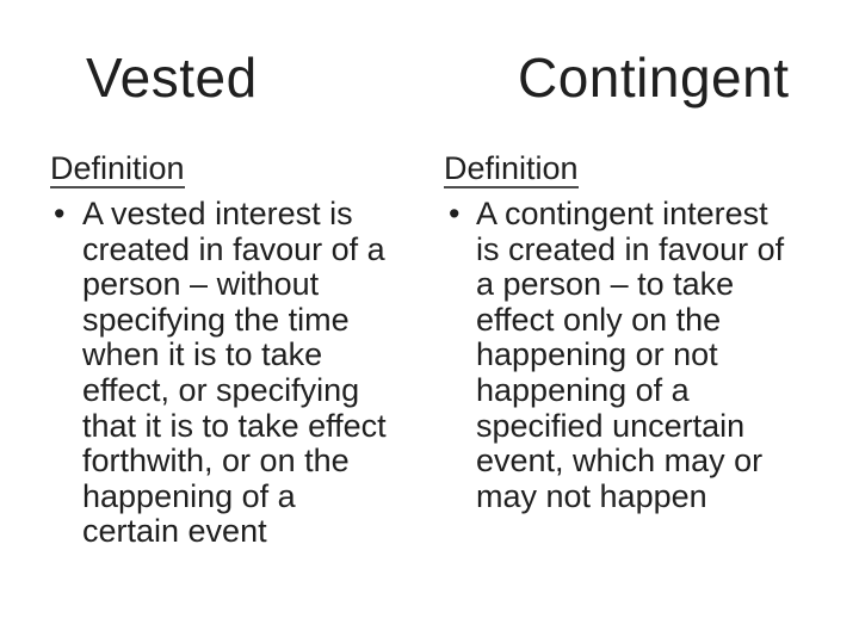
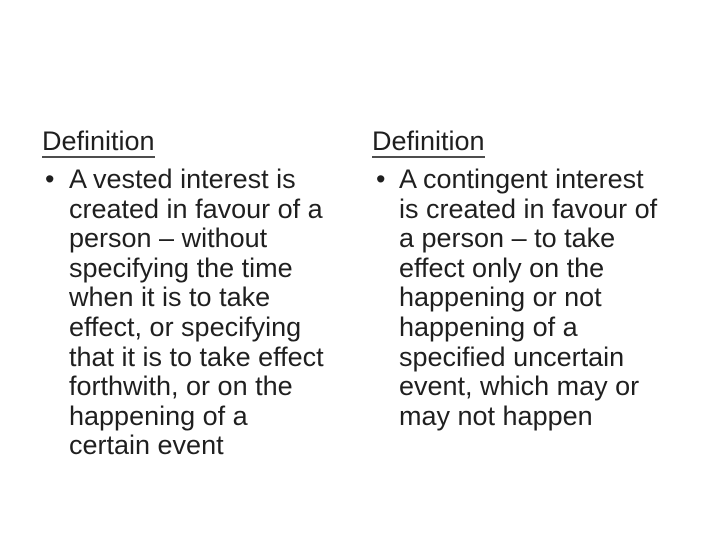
- Vested
- Contingent
  Definition
  Definition
  •
  A vested interest is
  created in favour of a
  person – without
  specifying the time
  when it is to take
  effect, or specifying
  that it is to take effect
  forthwith, or on the
  happening of a
  certain event
  •
  A contingent interest
  is created in favour of
  a person – to take
  effect only on the
  happening or not
  happening of a
  specified uncertain
  event, which may or
  may not happen
